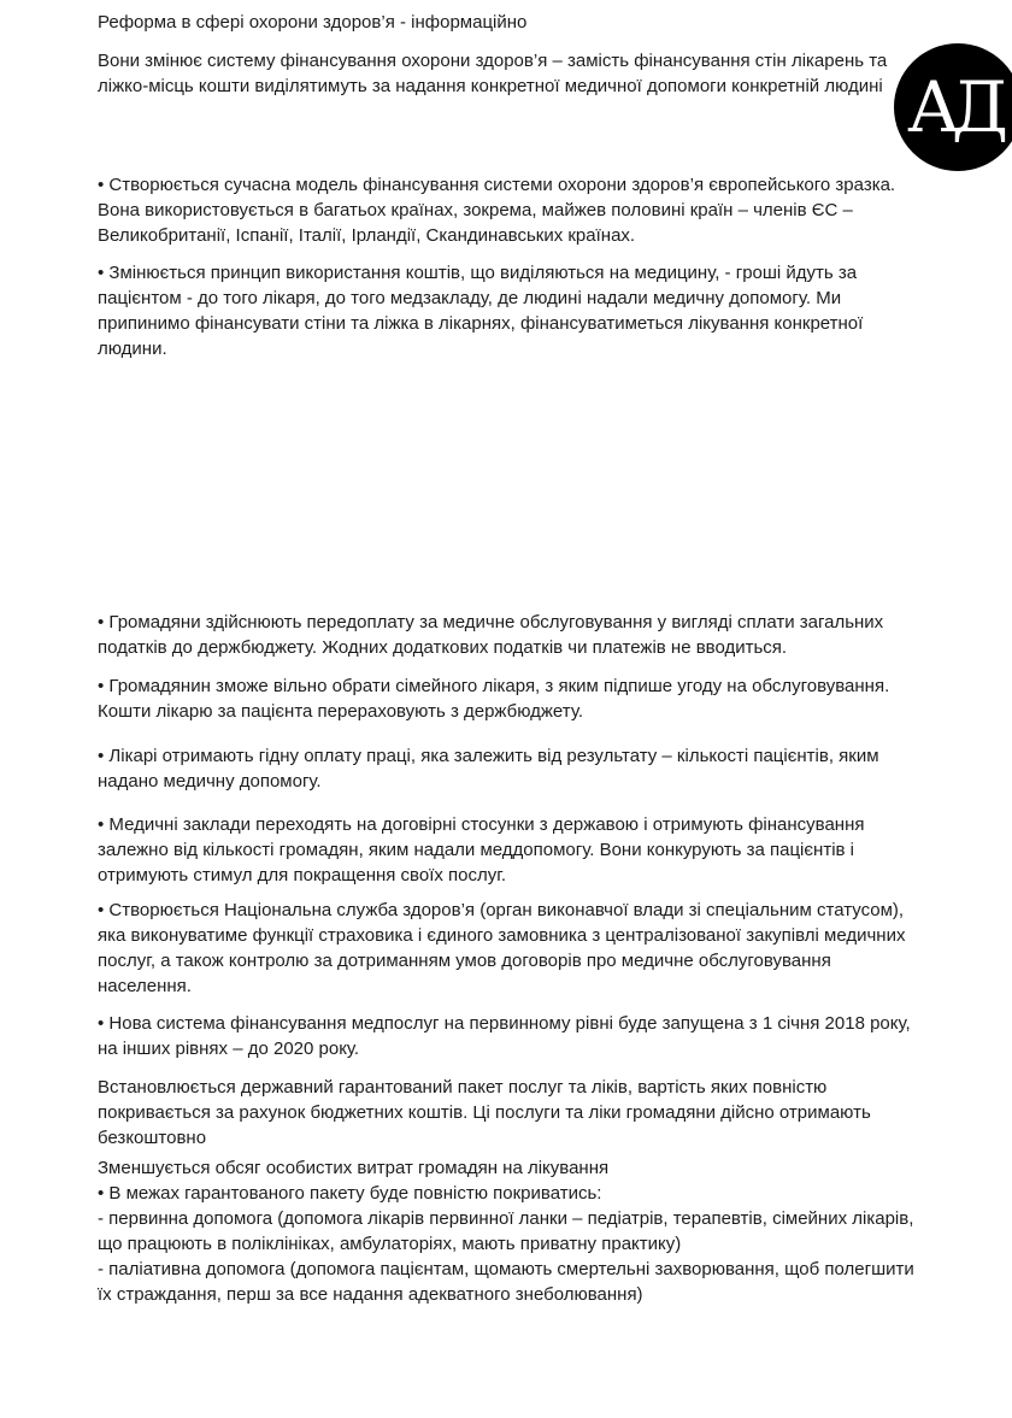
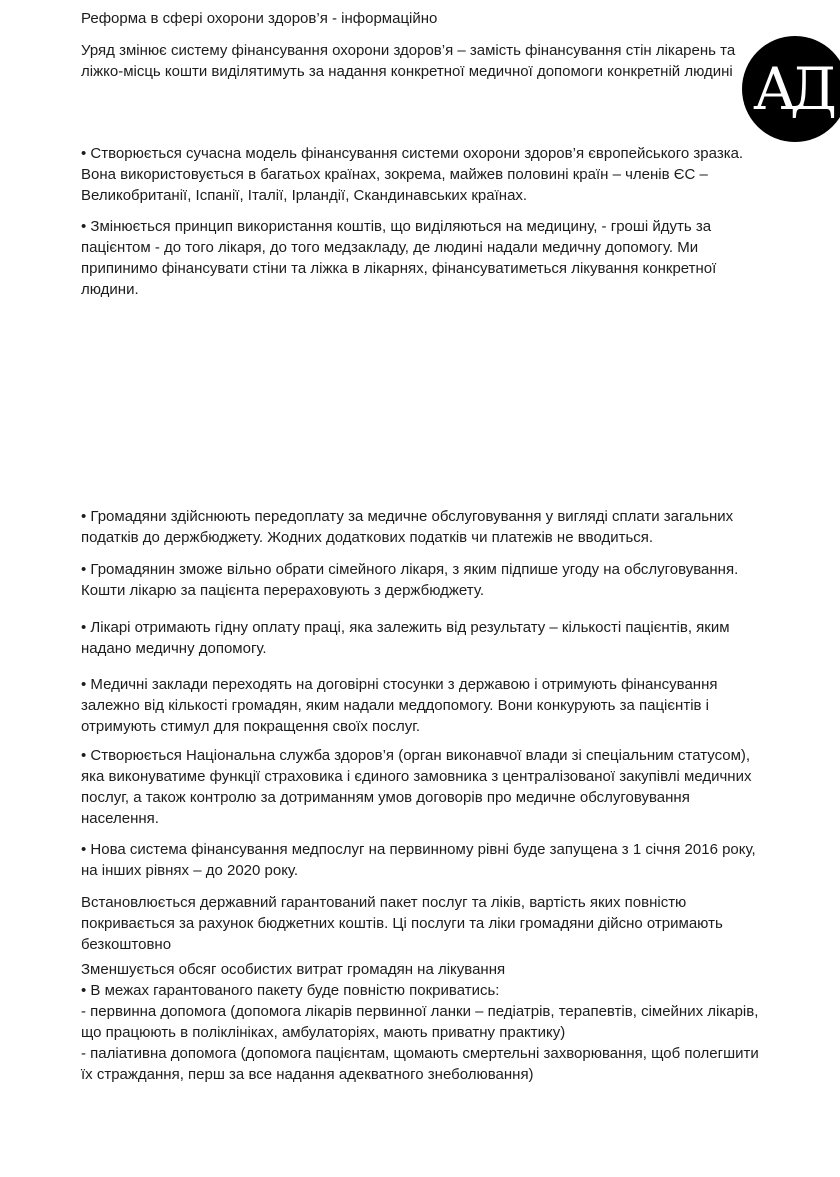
  Реформа в сфері охорони здоров’я - інформаційно
- Вони змінює систему фінансування охорони здоров’я – замість фінансування стін лікарень та ліжко-місць кошти виділятимуть за надання конкретної медичної допомоги конкретній людині
+ Уряд змінює систему фінансування охорони здоров’я – замість фінансування стін лікарень та ліжко-місць кошти виділятимуть за надання конкретної медичної допомоги конкретній людині
  • Створюється сучасна модель фінансування системи охорони здоров’я європейського зразка. Вона використовується в багатьох країнах, зокрема, майжев половині країн – членів ЄС – Великобританії, Іспанії, Італії, Ірландії, Скандинавських країнах.
  • Змінюється принцип використання коштів, що виділяються на медицину, - гроші йдуть за пацієнтом - до того лікаря, до того медзакладу, де людині надали медичну допомогу. Ми припинимо фінансувати стіни та ліжка в лікарнях, фінансуватиметься лікування конкретної людини.
  • Громадяни здійснюють передоплату за медичне обслуговування у вигляді сплати загальних податків до держбюджету. Жодних додаткових податків чи платежів не вводиться.
  • Громадянин зможе вільно обрати сімейного лікаря, з яким підпише угоду на обслуговування. Кошти лікарю за пацієнта перераховують з держбюджету.
  • Лікарі отримають гідну оплату праці, яка залежить від результату – кількості пацієнтів, яким надано медичну допомогу.
  • Медичні заклади переходять на договірні стосунки з державою і отримують фінансування залежно від кількості громадян, яким надали меддопомогу. Вони конкурують за пацієнтів і отримують стимул для покращення своїх послуг.
  • Створюється Національна служба здоров’я (орган виконавчої влади зі спеціальним статусом), яка виконуватиме функції страховика і єдиного замовника з централізованої закупівлі медичних послуг, а також контролю за дотриманням умов договорів про медичне обслуговування населення.
- • Нова система фінансування медпослуг на первинному рівні буде запущена з 1 січня 2018 року, на інших рівнях – до 2020 року.
+ • Нова система фінансування медпослуг на первинному рівні буде запущена з 1 січня 2016 року, на інших рівнях – до 2020 року.
  Встановлюється державний гарантований пакет послуг та ліків, вартість яких повністю покривається за рахунок бюджетних коштів. Ці послуги та ліки громадяни дійсно отримають безкоштовно
  Зменшується обсяг особистих витрат громадян на лікування
  • В межах гарантованого пакету буде повністю покриватись:
  - первинна допомога (допомога лікарів первинної ланки – педіатрів, терапевтів, сімейних лікарів, що працюють в поліклініках, амбулаторіях, мають приватну практику)
  - паліативна допомога (допомога пацієнтам, щомають смертельні захворювання, щоб полегшити їх страждання, перш за все надання адекватного знеболювання)
  АД
